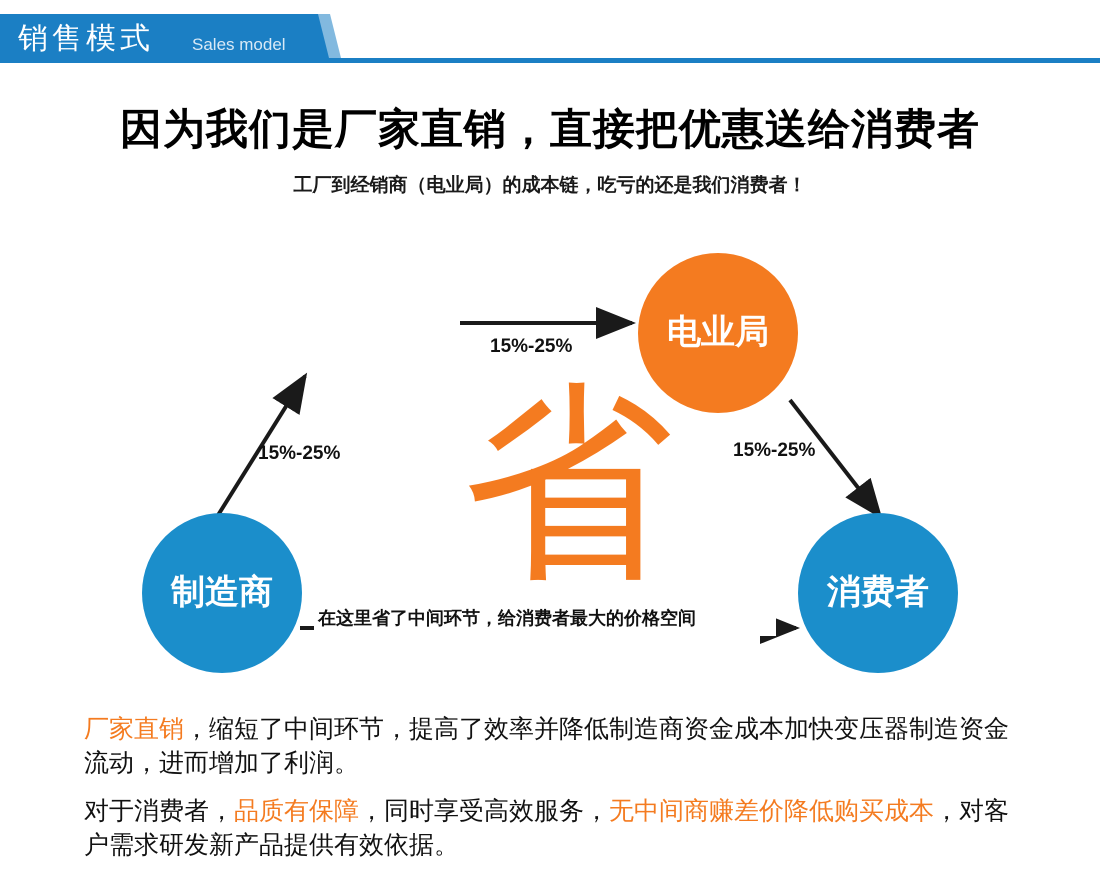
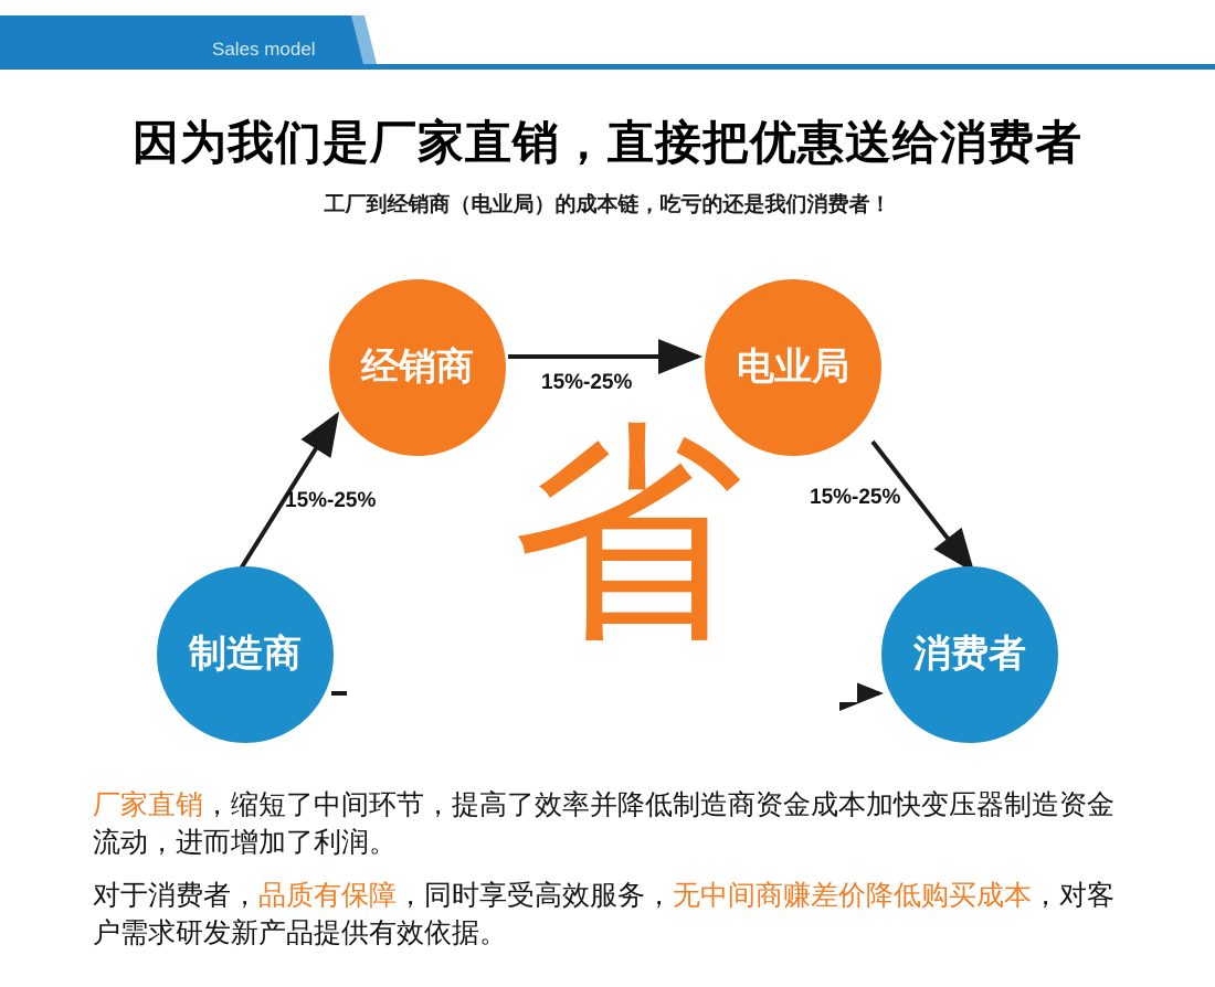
- 销售模式
  Sales model
  因为我们是厂家直销，直接把优惠送给消费者
  工厂到经销商（电业局）的成本链，吃亏的还是我们消费者！
  省
+ 经销商
  电业局
  制造商
  消费者
  15%-25%
  15%-25%
  15%-25%
- 在这里省了中间环节，给消费者最大的价格空间
  厂家直销，缩短了中间环节，提高了效率并降低制造商资金成本加快变压器制造资金流动，进而增加了利润。
  对于消费者，品质有保障，同时享受高效服务，无中间商赚差价降低购买成本，对客户需求研发新产品提供有效依据。
